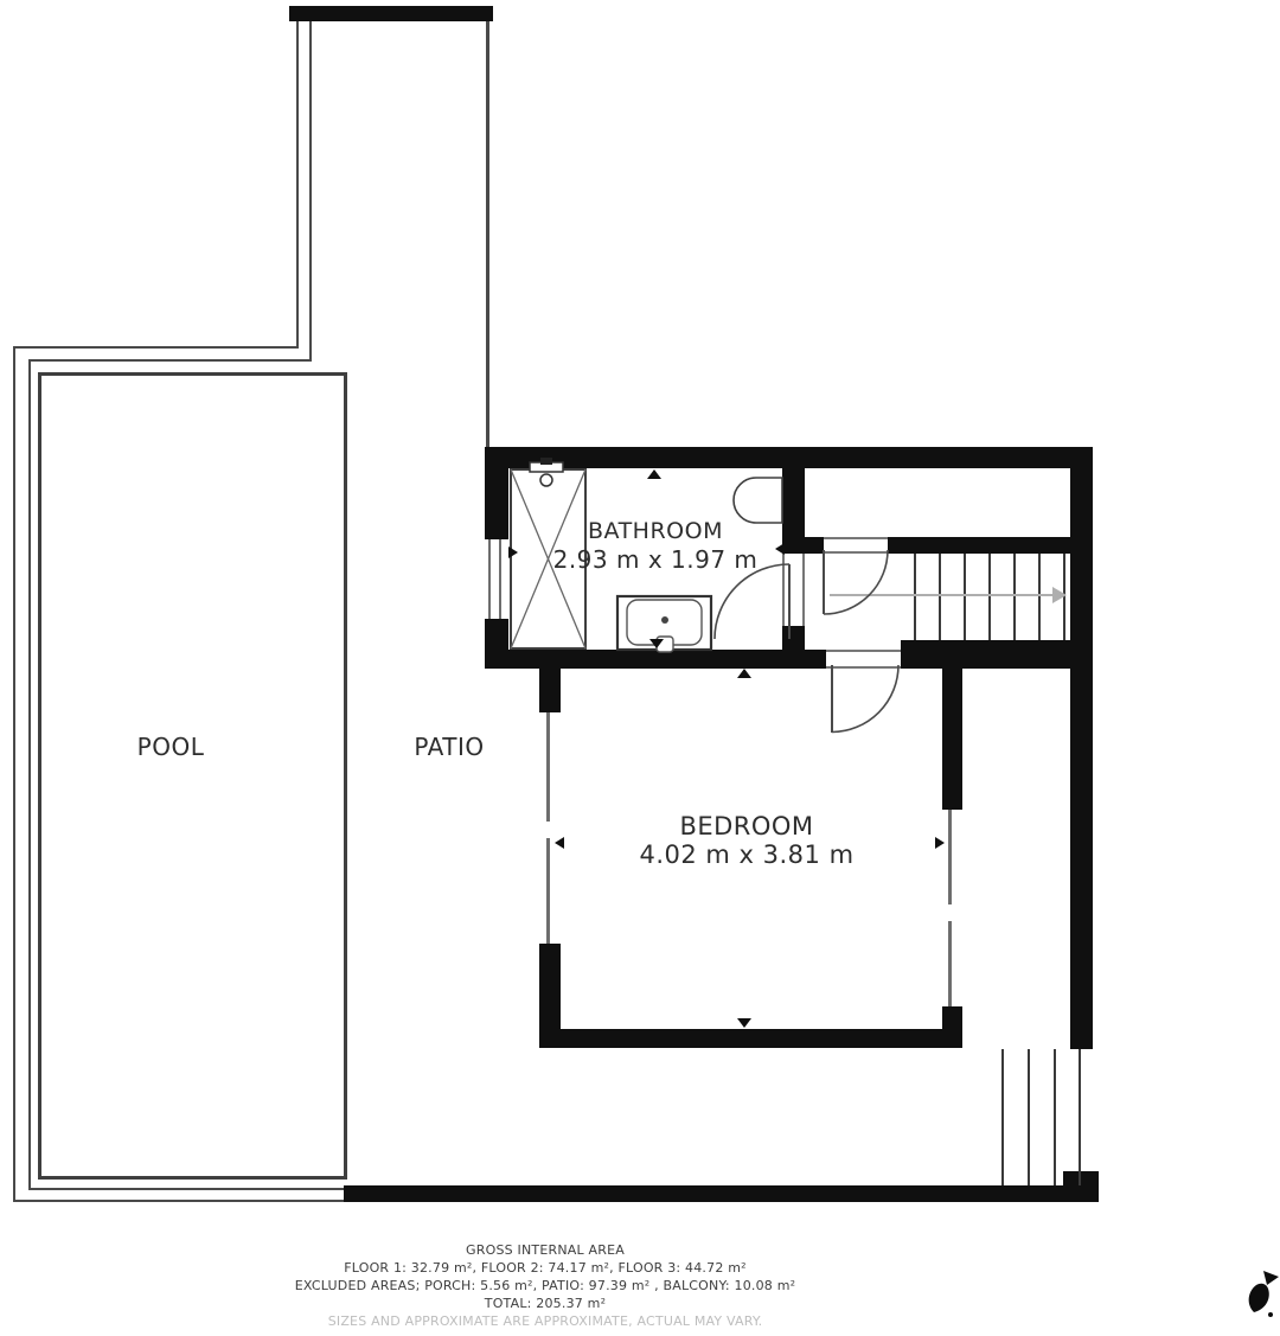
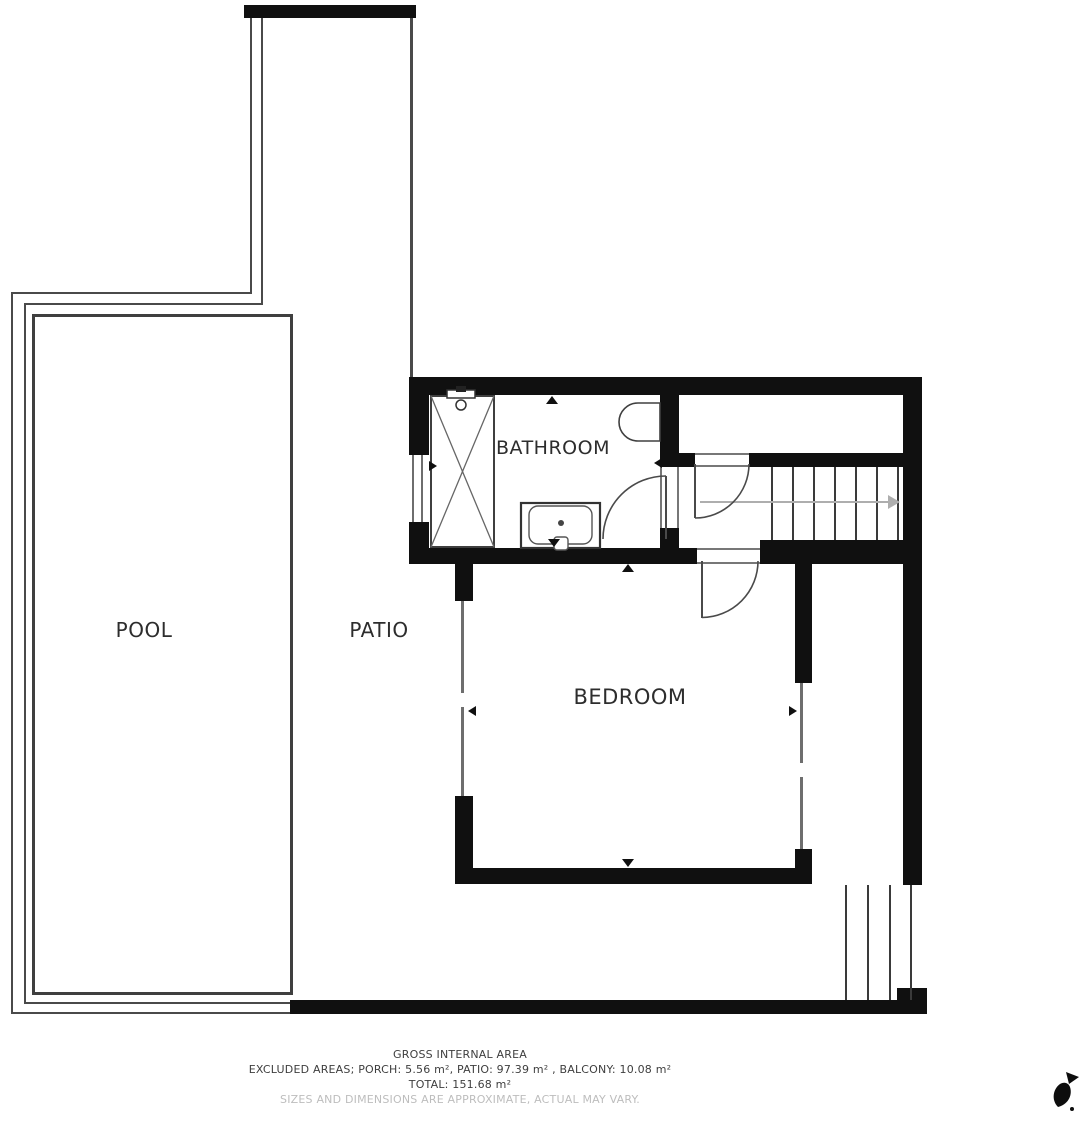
  POOL
  PATIO
  BATHROOM
- 2.93 m x 1.97 m
  BEDROOM
- 4.02 m x 3.81 m
  GROSS INTERNAL AREA
- FLOOR 1: 32.79 m², FLOOR 2: 74.17 m², FLOOR 3: 44.72 m²
  EXCLUDED AREAS; PORCH: 5.56 m², PATIO: 97.39 m² , BALCONY: 10.08 m²
- TOTAL: 205.37 m²
+ TOTAL: 151.68 m²
- SIZES AND APPROXIMATE ARE APPROXIMATE, ACTUAL MAY VARY.
+ SIZES AND DIMENSIONS ARE APPROXIMATE, ACTUAL MAY VARY.
